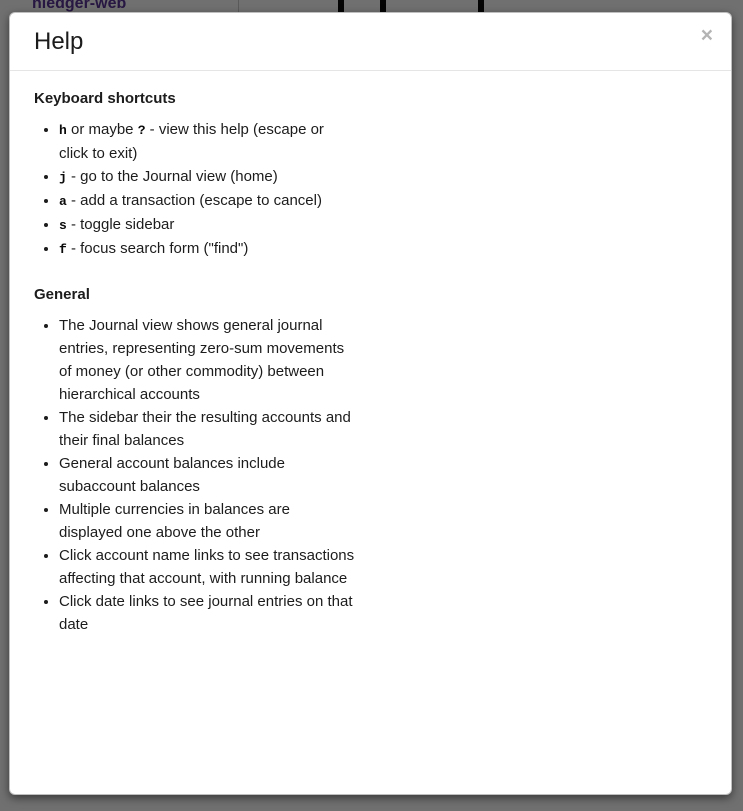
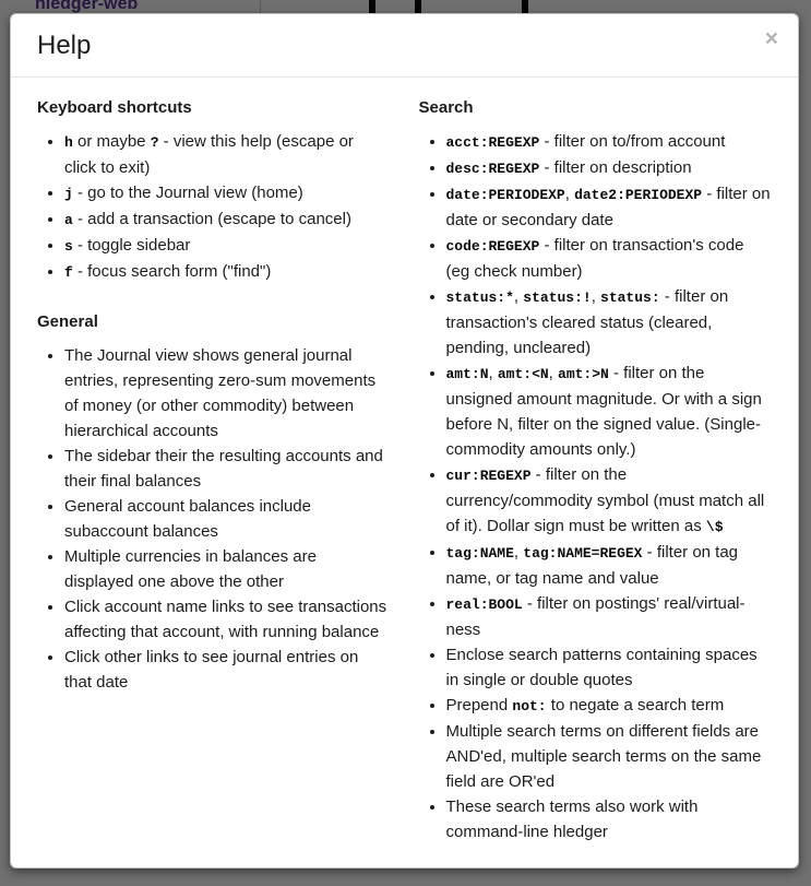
  hledger-web
  Help
  ×
  Keyboard shortcuts
  h or maybe ? - view this help (escape or click to exit)
  j - go to the Journal view (home)
  a - add a transaction (escape to cancel)
  s - toggle sidebar
  f - focus search form ("find")
  General
  The Journal view shows general journal entries, representing zero-sum movements of money (or other commodity) between hierarchical accounts
  The sidebar their the resulting accounts and their final balances
  General account balances include subaccount balances
  Multiple currencies in balances are displayed one above the other
  Click account name links to see transactions affecting that account, with running balance
- Click date links to see journal entries on that date
+ Click other links to see journal entries on that date
+ Search
+ acct:REGEXP - filter on to/from account
+ desc:REGEXP - filter on description
+ date:PERIODEXP, date2:PERIODEXP - filter on date or secondary date
+ code:REGEXP - filter on transaction's code (eg check number)
+ status:*, status:!, status: - filter on transaction's cleared status (cleared, pending, uncleared)
+ amt:N, amt:<N, amt:>N - filter on the unsigned amount magnitude. Or with a sign before N, filter on the signed value. (Single-commodity amounts only.)
+ cur:REGEXP - filter on the currency/commodity symbol (must match all of it). Dollar sign must be written as \$
+ tag:NAME, tag:NAME=REGEX - filter on tag name, or tag name and value
+ real:BOOL - filter on postings' real/virtual-ness
+ Enclose search patterns containing spaces in single or double quotes
+ Prepend not: to negate a search term
+ Multiple search terms on different fields are AND'ed, multiple search terms on the same field are OR'ed
+ These search terms also work with command-line hledger
